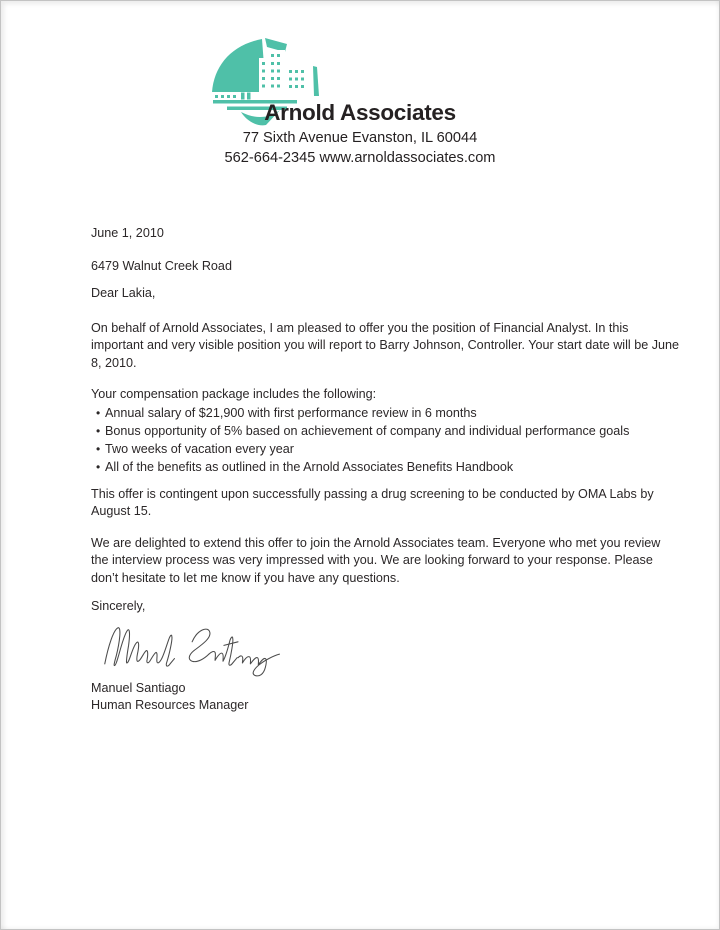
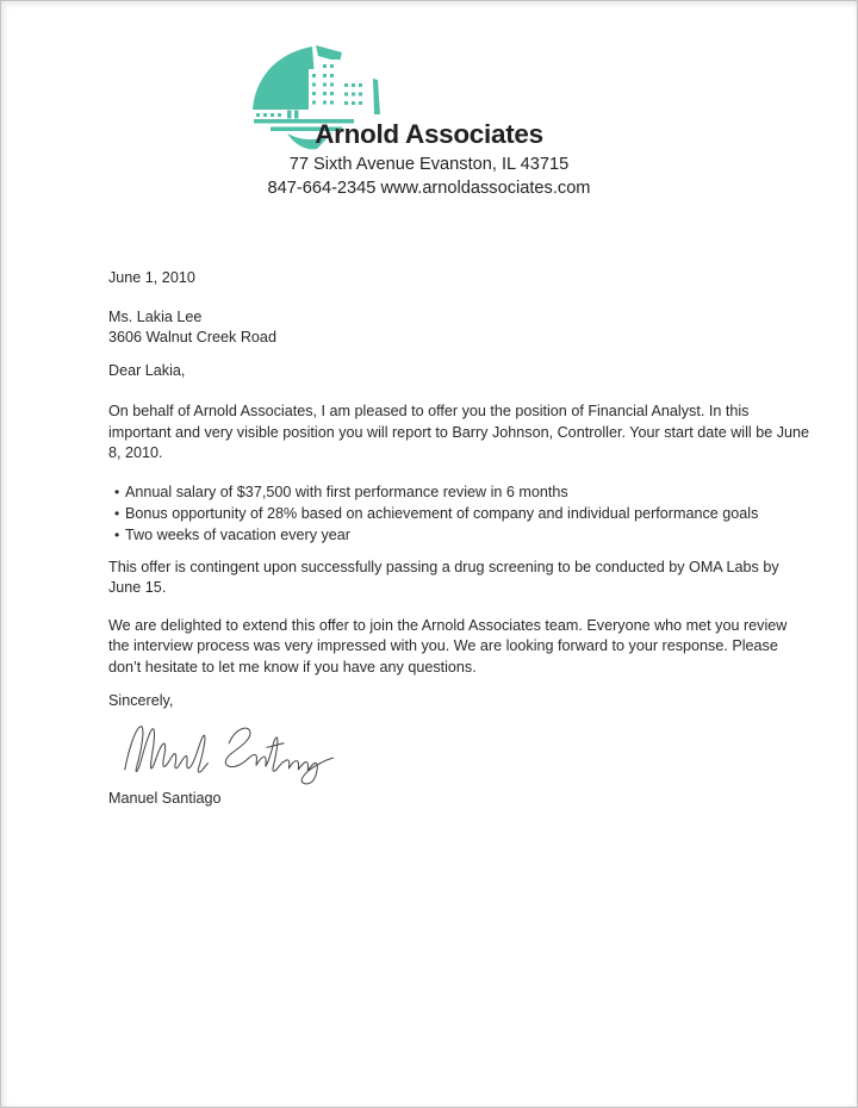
  Arnold Associates
- 77 Sixth Avenue Evanston, IL 60044
+ 77 Sixth Avenue Evanston, IL 43715
- 562-664-2345 www.arnoldassociates.com
+ 847-664-2345 www.arnoldassociates.com
  June 1, 2010
+ Ms. Lakia Lee
- 6479 Walnut Creek Road
+ 3606 Walnut Creek Road
  Dear Lakia,
  On behalf of Arnold Associates, I am pleased to offer you the position of Financial Analyst. In this important and very visible position you will report to Barry Johnson, Controller. Your start date will be June 8, 2010.
- Your compensation package includes the following:
- Annual salary of $21,900 with first performance review in 6 months
+ Annual salary of $37,500 with first performance review in 6 months
- Bonus opportunity of 5% based on achievement of company and individual performance goals
+ Bonus opportunity of 28% based on achievement of company and individual performance goals
  Two weeks of vacation every year
- All of the benefits as outlined in the Arnold Associates Benefits Handbook
- This offer is contingent upon successfully passing a drug screening to be conducted by OMA Labs by August 15.
+ This offer is contingent upon successfully passing a drug screening to be conducted by OMA Labs by June 15.
  We are delighted to extend this offer to join the Arnold Associates team. Everyone who met you review the interview process was very impressed with you. We are looking forward to your response. Please don’t hesitate to let me know if you have any questions.
  Sincerely,
  Manuel Santiago
- Human Resources Manager
